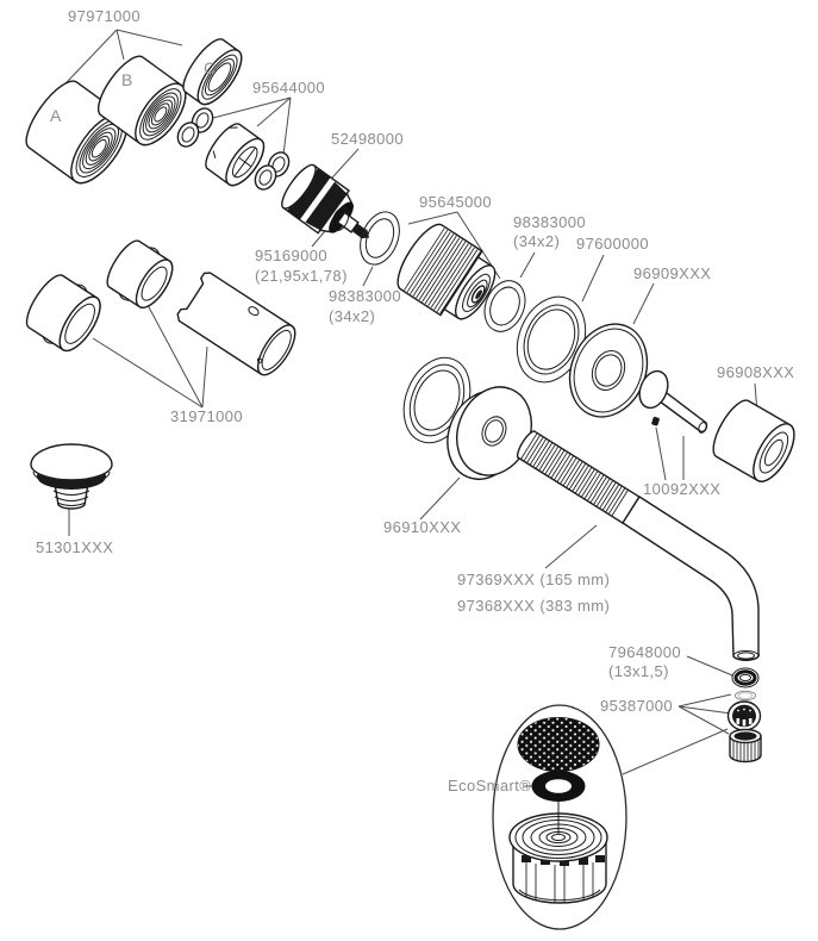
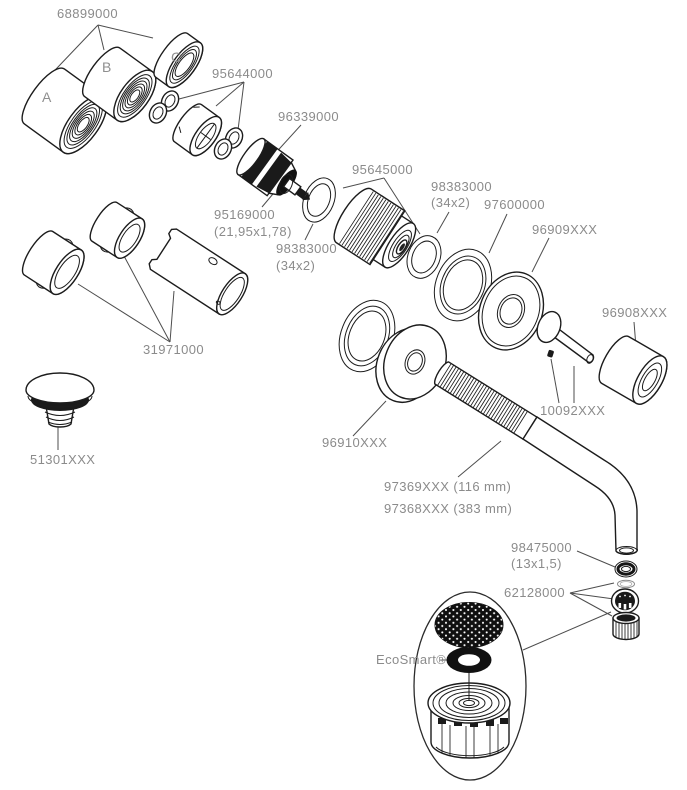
- 97971000
+ 68899000
  95644000
- 52498000
+ 96339000
  95169000
  (21,95x1,78)
  98383000
  (34x2)
  95645000
  98383000
  (34x2)
  97600000
  96909XXX
  96908XXX
  31971000
  51301XXX
  96910XXX
  10092XXX
- 97369XXX (165 mm)
+ 97369XXX (116 mm)
  97368XXX (383 mm)
- 79648000
+ 98475000
  (13x1,5)
- 95387000
+ 62128000
  EcoSmart®
  A
  B
  C
